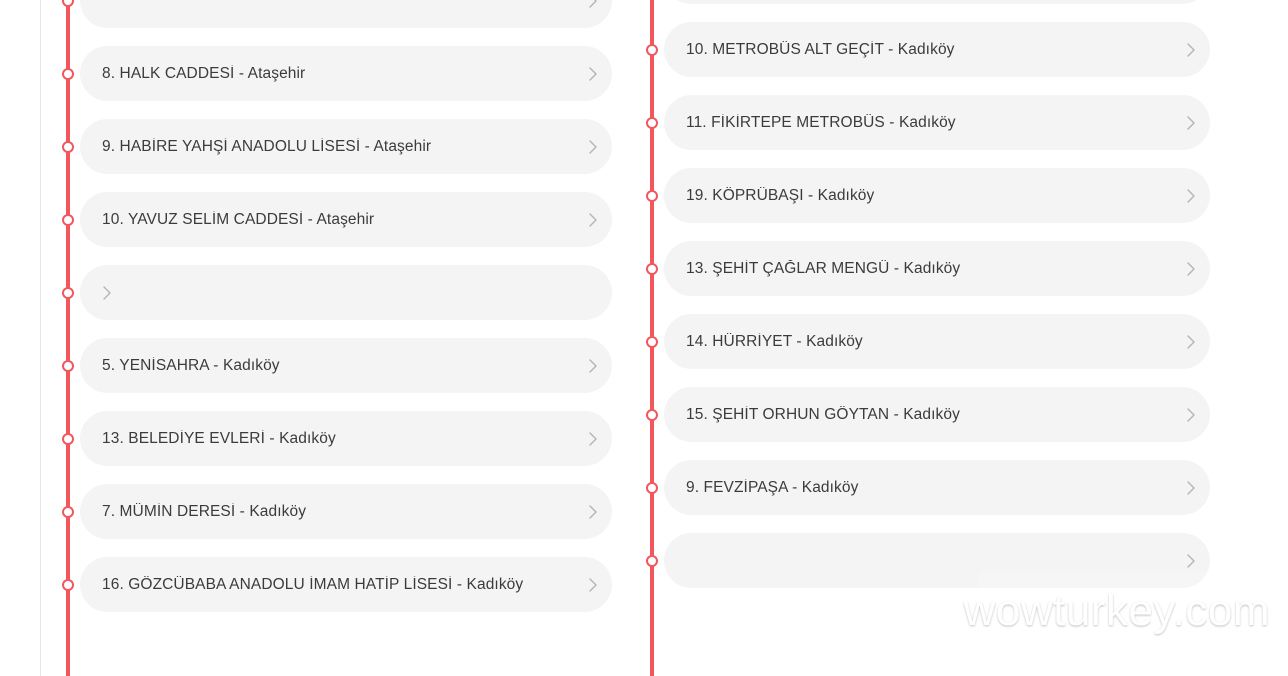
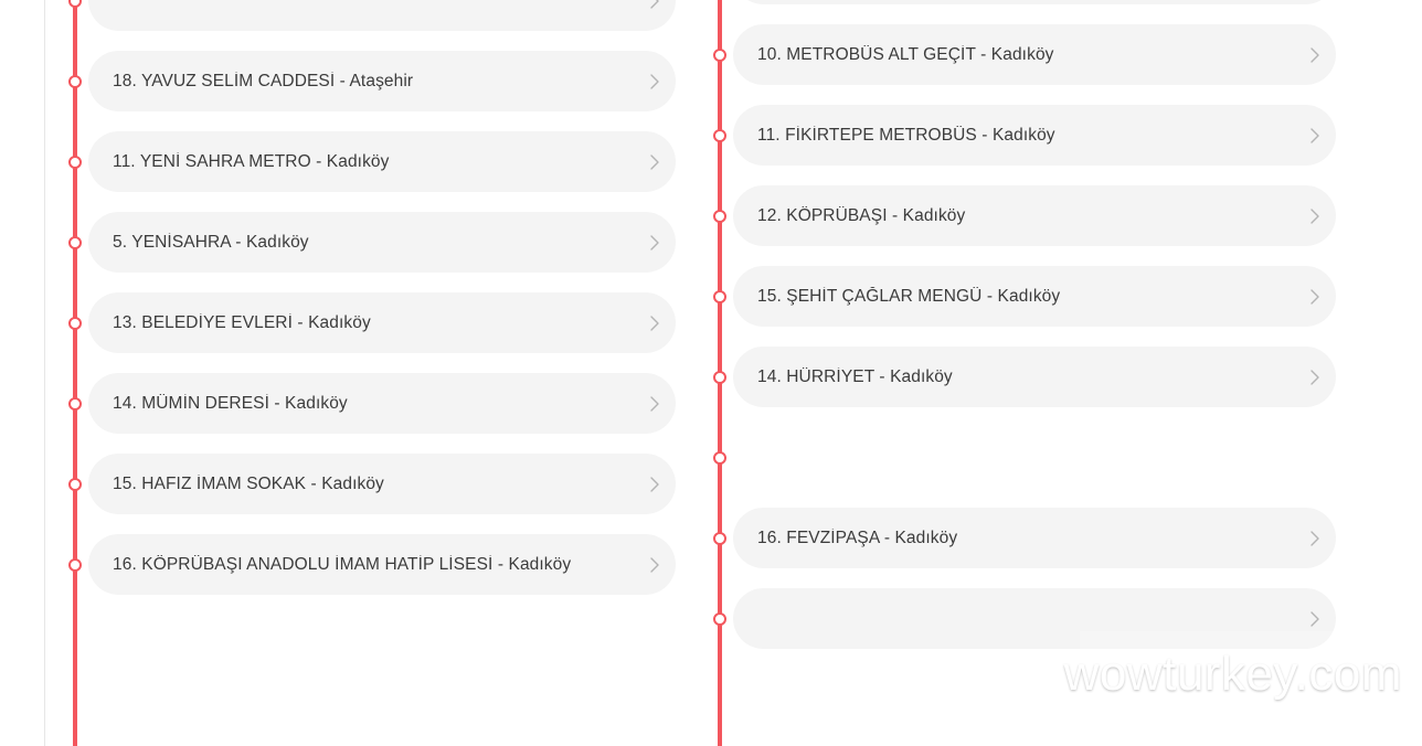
- 8. HALK CADDESİ - Ataşehir
- 9. HABİRE YAHŞİ ANADOLU LİSESİ - Ataşehir
- 10. YAVUZ SELİM CADDESİ - Ataşehir
+ 18. YAVUZ SELİM CADDESİ - Ataşehir
+ 11. YENİ SAHRA METRO - Kadıköy
  5. YENİSAHRA - Kadıköy
  13. BELEDİYE EVLERİ - Kadıköy
- 7. MÜMİN DERESİ - Kadıköy
+ 14. MÜMİN DERESİ - Kadıköy
+ 15. HAFIZ İMAM SOKAK - Kadıköy
- 16. GÖZCÜBABA ANADOLU İMAM HATİP LİSESİ - Kadıköy
+ 16. KÖPRÜBAŞI ANADOLU İMAM HATİP LİSESİ - Kadıköy
  10. METROBÜS ALT GEÇİT - Kadıköy
  11. FİKİRTEPE METROBÜS - Kadıköy
- 19. KÖPRÜBAŞI - Kadıköy
+ 12. KÖPRÜBAŞI - Kadıköy
- 13. ŞEHİT ÇAĞLAR MENGÜ - Kadıköy
+ 15. ŞEHİT ÇAĞLAR MENGÜ - Kadıköy
  14. HÜRRİYET - Kadıköy
- 15. ŞEHİT ORHUN GÖYTAN - Kadıköy
- 9. FEVZİPAŞA - Kadıköy
+ 16. FEVZİPAŞA - Kadıköy
  wowturkey.com
